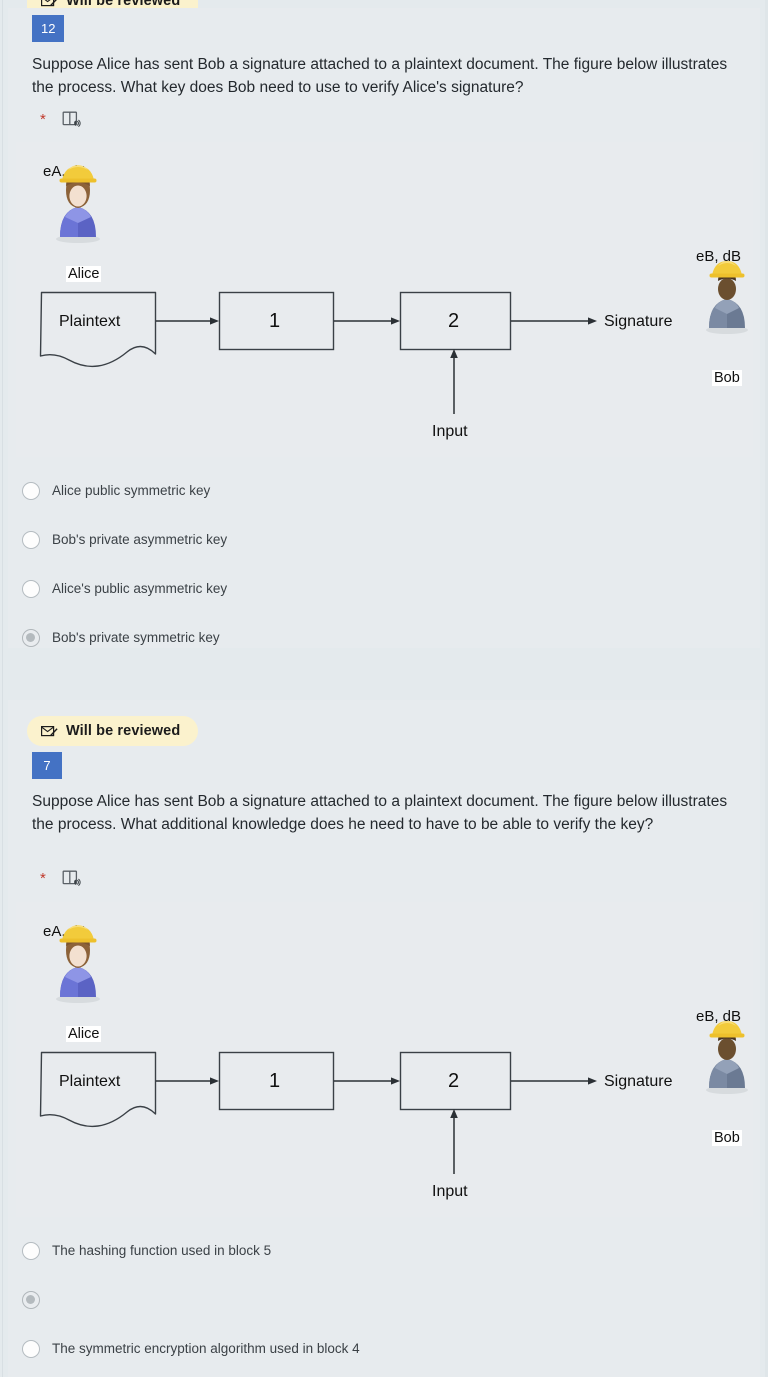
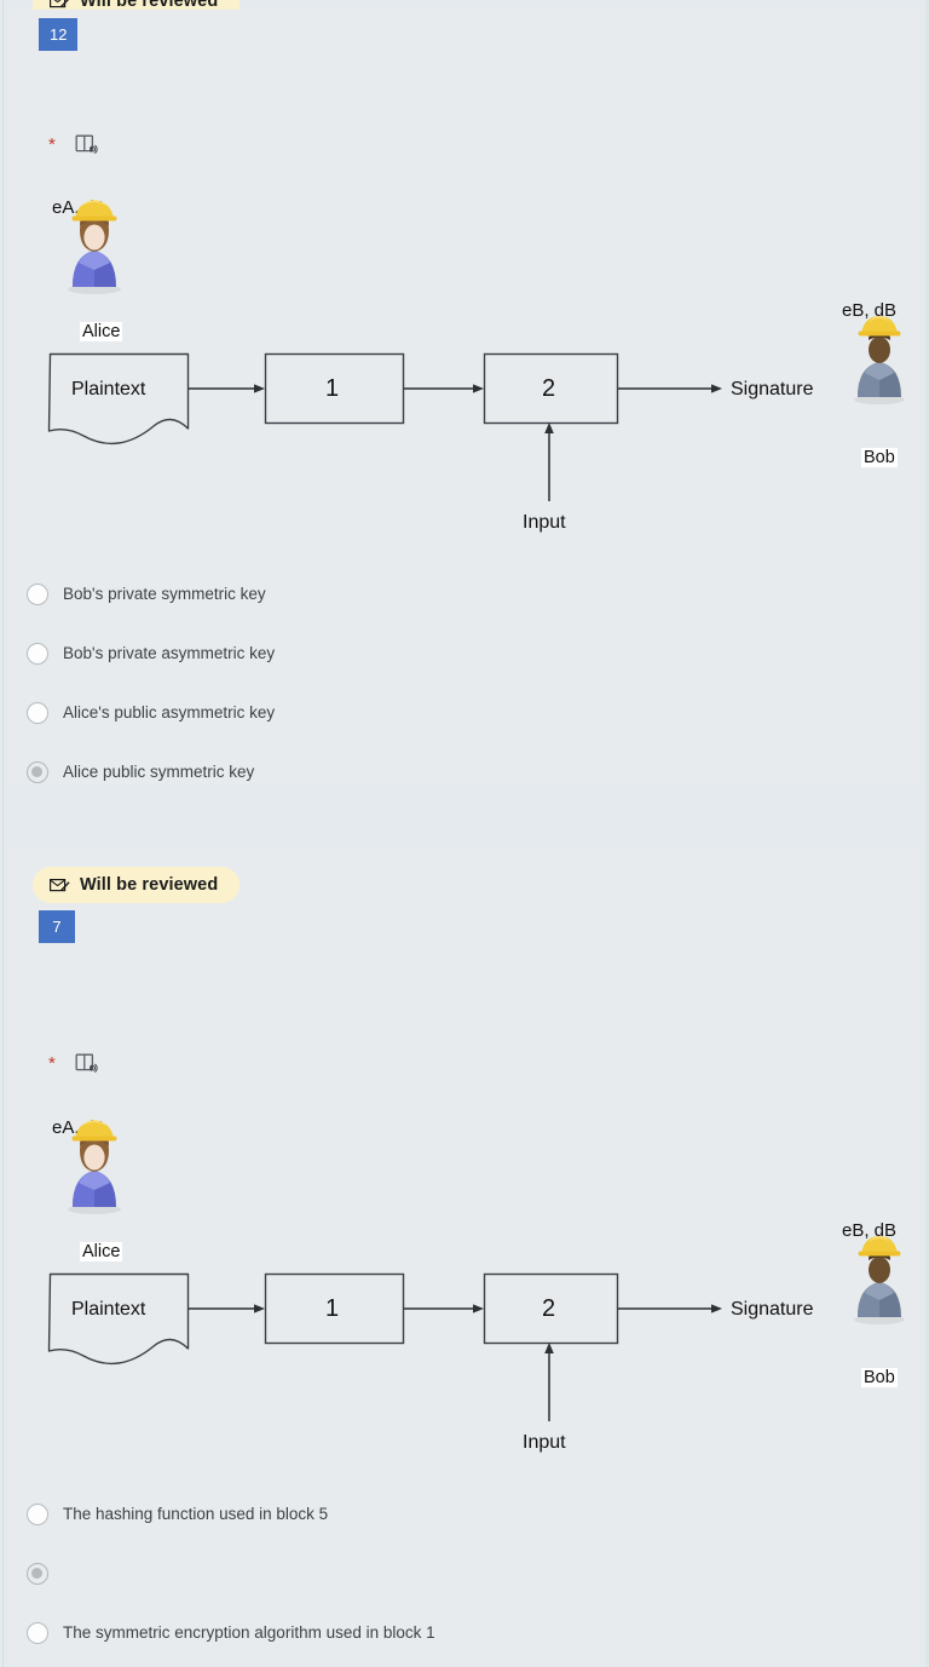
  Will be reviewed
  12
- Suppose Alice has sent Bob a signature attached to a plaintext document. The figure below illustrates the process. What key does Bob need to use to verify Alice's signature?
  *
  Alice
  eB, dB
  Bob
  Plaintext
  1
  2
  Signature
  Input
- Alice public symmetric key
+ Bob's private symmetric key
  Bob's private asymmetric key
  Alice's public asymmetric key
- Bob's private symmetric key
+ Alice public symmetric key
  Will be reviewed
  7
- Suppose Alice has sent Bob a signature attached to a plaintext document. The figure below illustrates the process. What additional knowledge does he need to have to be able to verify the key?
  *
  Alice
  eB, dB
  Bob
  Plaintext
  1
  2
  Signature
  Input
  The hashing function used in block 5
- The symmetric encryption algorithm used in block 4
+ The symmetric encryption algorithm used in block 1
